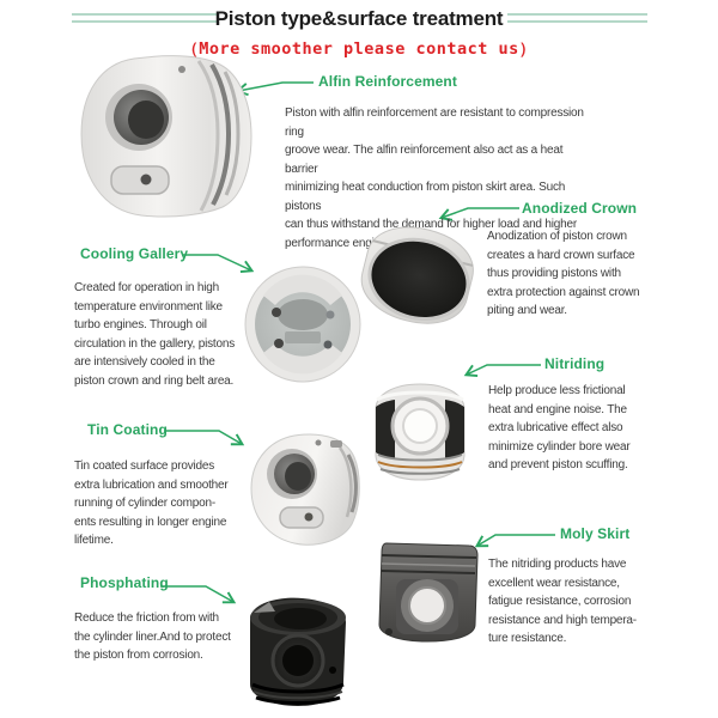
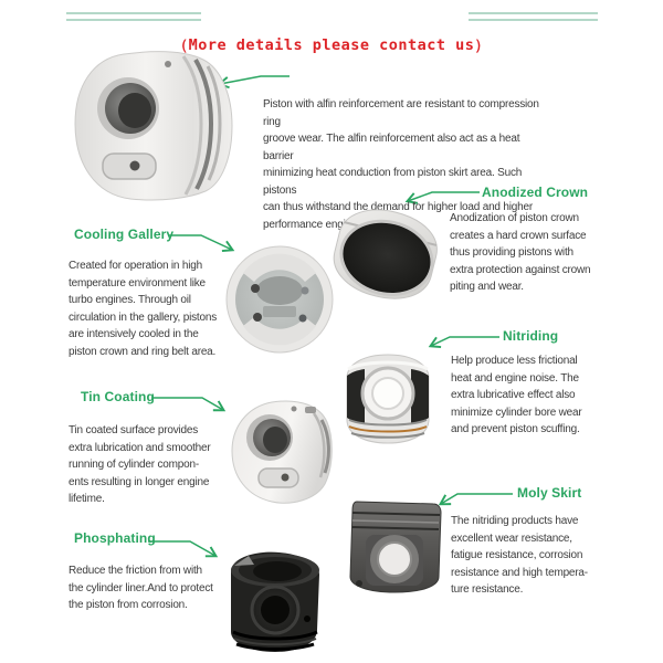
- Piston type&surface treatment
- （More smoother please contact us）
+ （More details please contact us）
- Alfin Reinforcement
  Anodized Crown
  Cooling Gallery
  Nitriding
  Tin Coating
  Moly Skirt
  Phosphating
  Piston with alfin reinforcement are resistant to compression ring
  groove wear. The alfin reinforcement also act as a heat barrier
  minimizing heat conduction from piston skirt area. Such pistons
  can thus withstand the demand for higher load and higher
  performance eng
  Anodization of piston crown
  creates a hard crown surface
  thus providing pistons with
  extra protection against crown
  piting and wear.
  Created for operation in high
  temperature environment like
  turbo engines. Through oil
  circulation in the gallery, pistons
  are intensively cooled in the
  piston crown and ring belt area.
  Help produce less frictional
  heat and engine noise. The
  extra lubricative effect also
  minimize cylinder bore wear
  and prevent piston scuffing.
  Tin coated surface provides
  extra lubrication and smoother
  running of cylinder compon-
  ents resulting in longer engine
  lifetime.
  The nitriding products have
  excellent wear resistance,
  fatigue resistance, corrosion
  resistance and high tempera-
  ture resistance.
  Reduce the friction from with
  the cylinder liner.And to protect
  the piston from corrosion.
